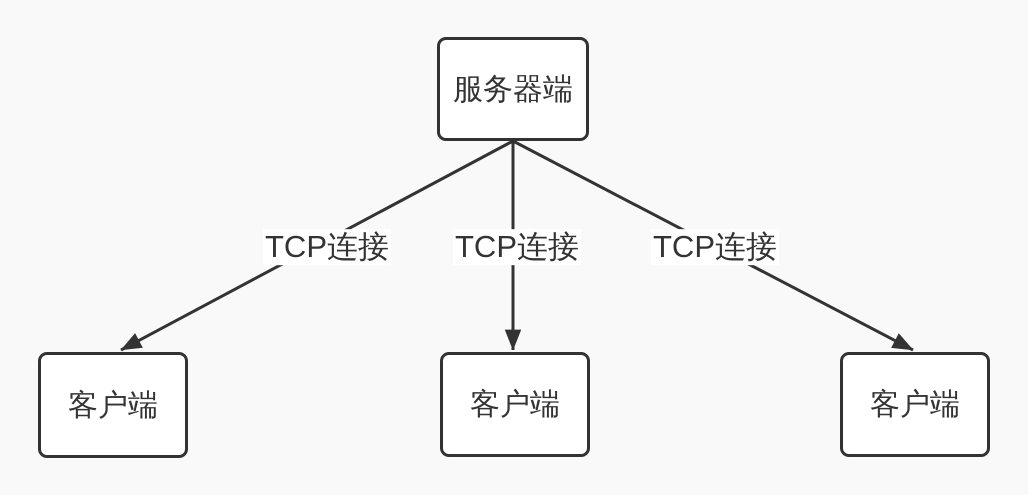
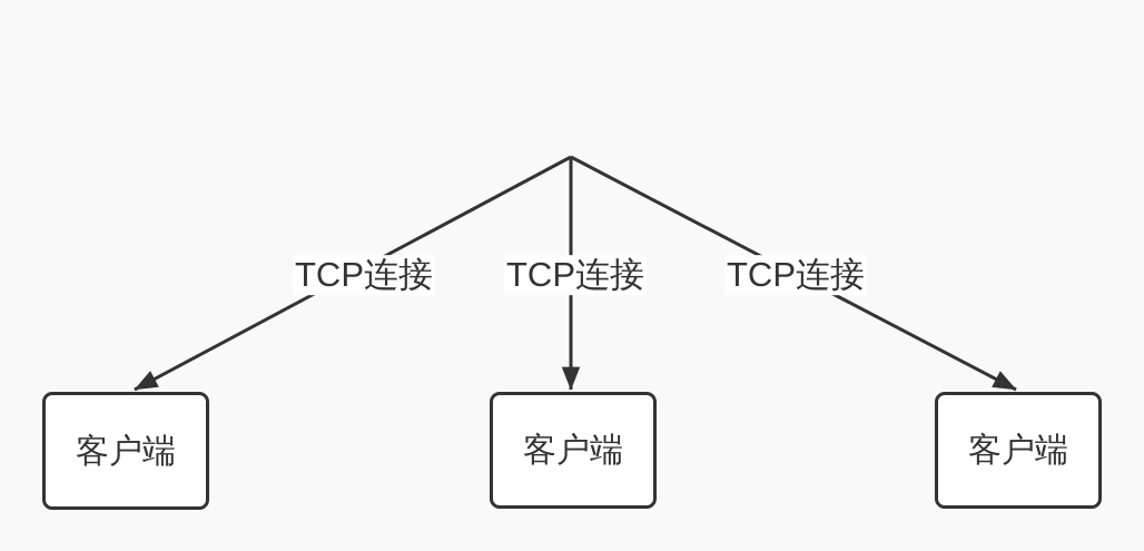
- 服务器端
  客户端
  客户端
  客户端
  TCP连接
  TCP连接
  TCP连接
